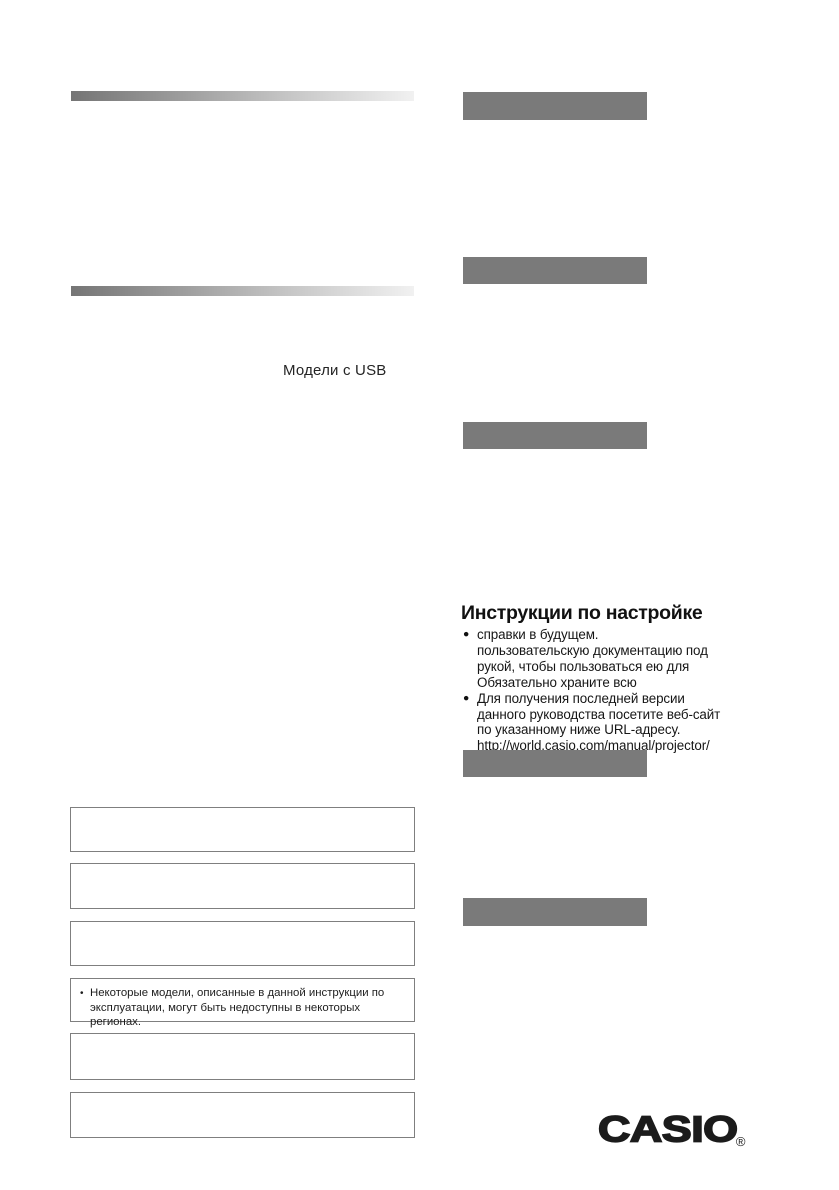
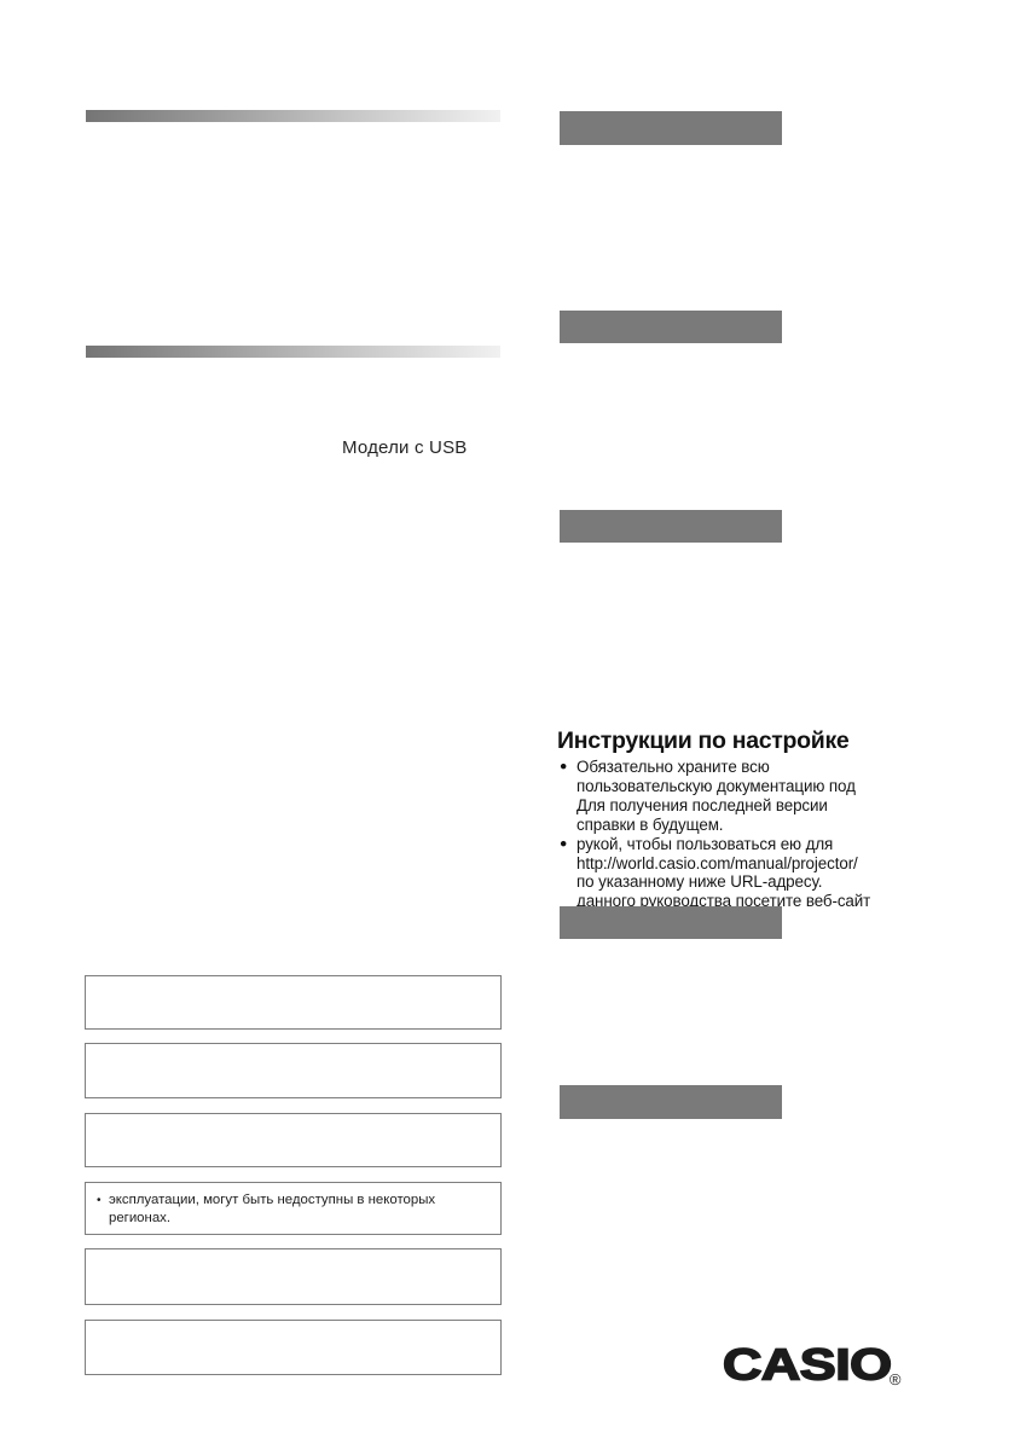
  Модели с USB
  Инструкции по настройке
  ●
- справки в будущем.
+ Обязательно храните всю
  пользовательскую документацию под
- рукой, чтобы пользоваться ею для
+ Для получения последней версии
- Обязательно храните всю
+ справки в будущем.
  ●
- Для получения последней версии
+ рукой, чтобы пользоваться ею для
- данного руководства посетите веб-сайт
+ http://world.casio.com/manual/projector/
  по указанному ниже URL-адресу.
- http://world.casio.com/manual/projector/
+ данного руководства посетите веб-сайт
  •
- Некоторые модели, описанные в данной инструкции по
  эксплуатации, могут быть недоступны в некоторых регионах.
  CASIO®
